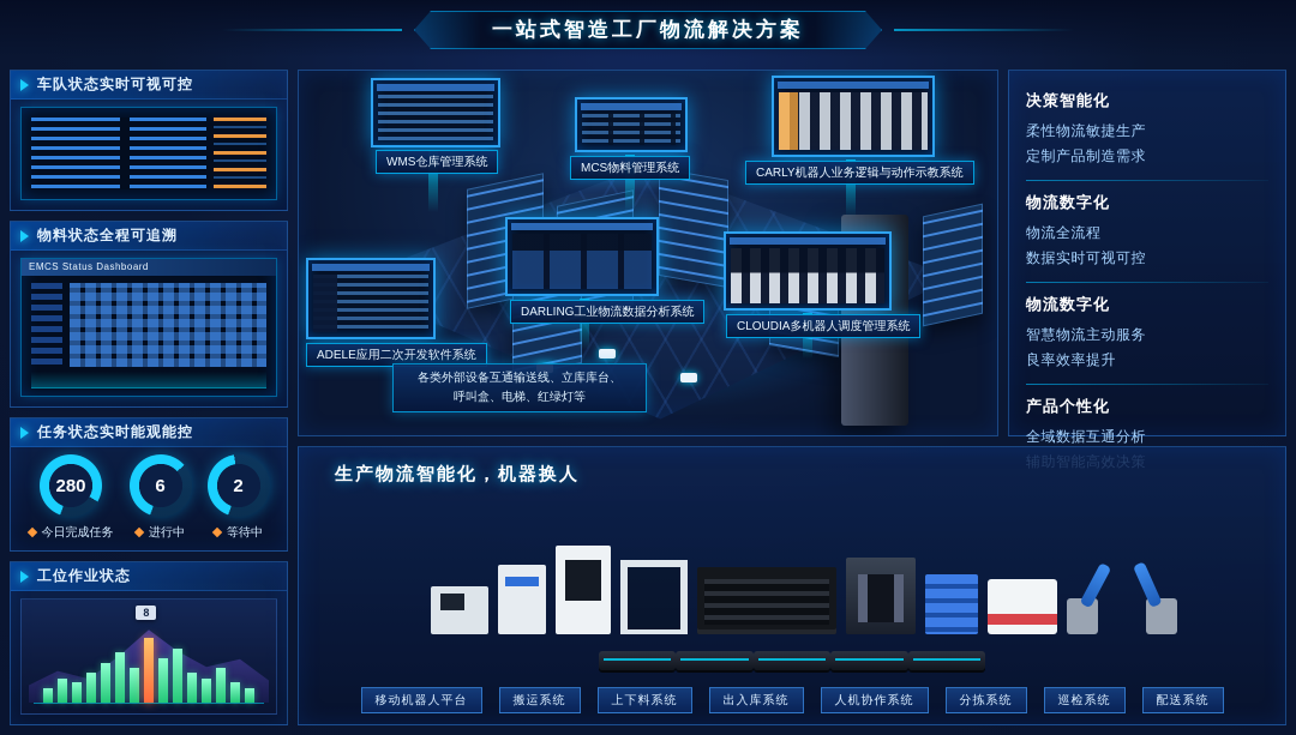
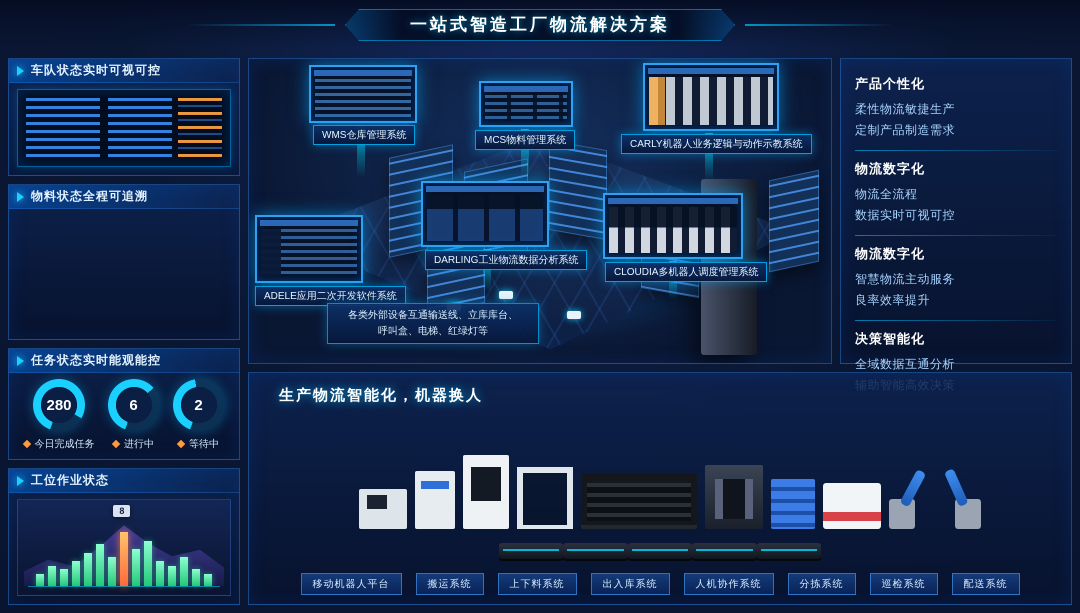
  一站式智造工厂物流解决方案
  车队状态实时可视可控
  物料状态全程可追溯
- EMCS Status Dashboard
  任务状态实时能观能控
  280
  今日完成任务
  6
  进行中
  2
  等待中
  工位作业状态
  8
  WMS仓库管理系统
  MCS物料管理系统
  CARLY机器人业务逻辑与动作示教系统
  DARLING工业物流数据分析系统
  ADELE应用二次开发软件系统
  CLOUDIA多机器人调度管理系统
  各类外部设备互通输送线、立库库台、
  呼叫盒、电梯、红绿灯等
- 决策智能化
+ 产品个性化
  柔性物流敏捷生产
  定制产品制造需求
  物流数字化
  物流全流程
  数据实时可视可控
  物流数字化
  智慧物流主动服务
  良率效率提升
- 产品个性化
+ 决策智能化
  全域数据互通分析
  生产物流智能化，机器换人
  移动机器人平台
  搬运系统
  上下料系统
  出入库系统
  人机协作系统
  分拣系统
  巡检系统
  配送系统
